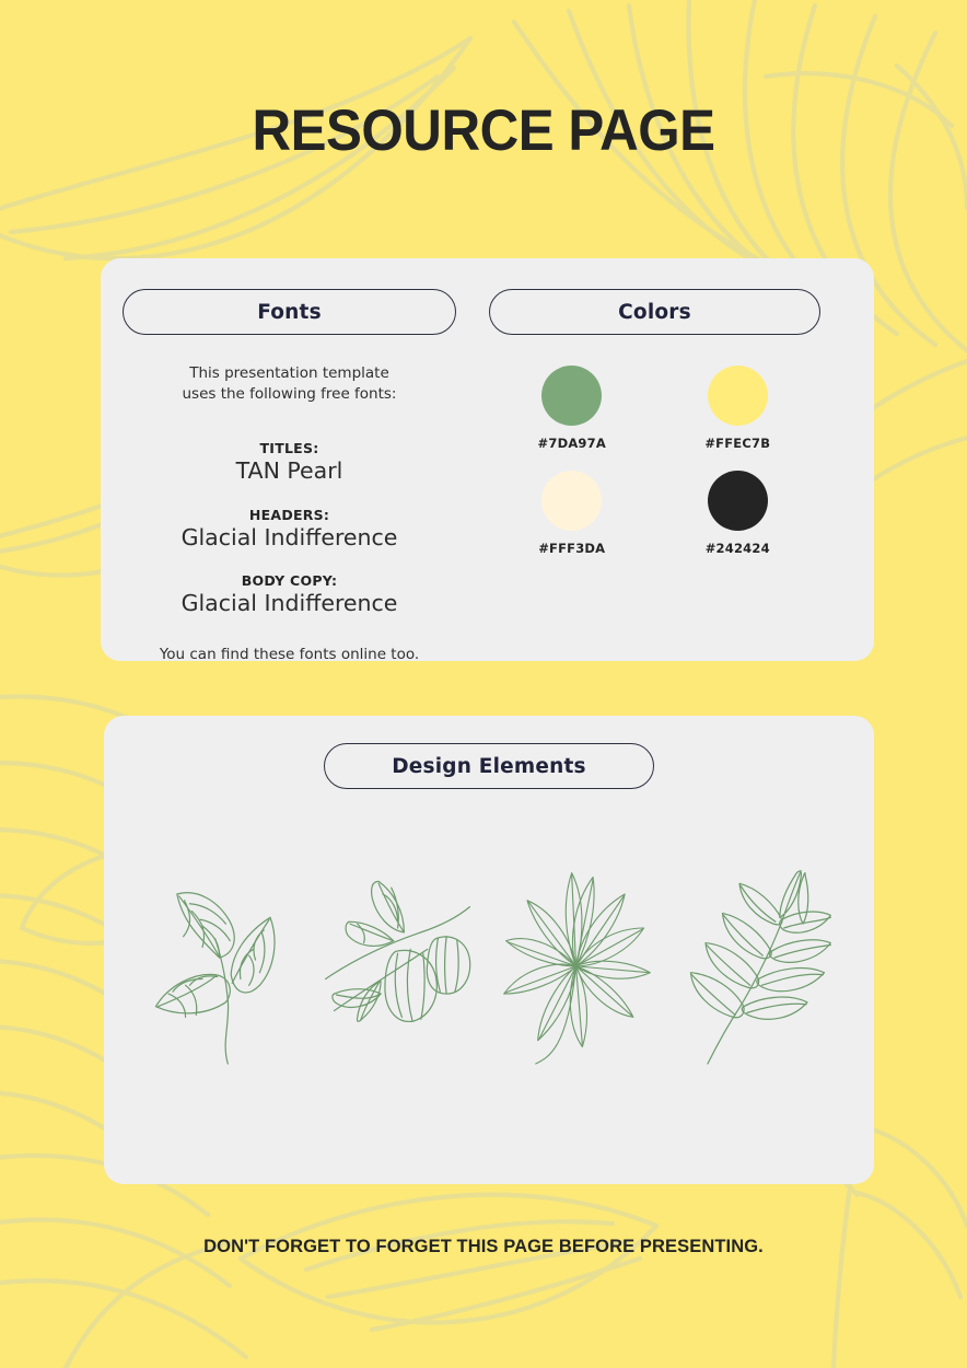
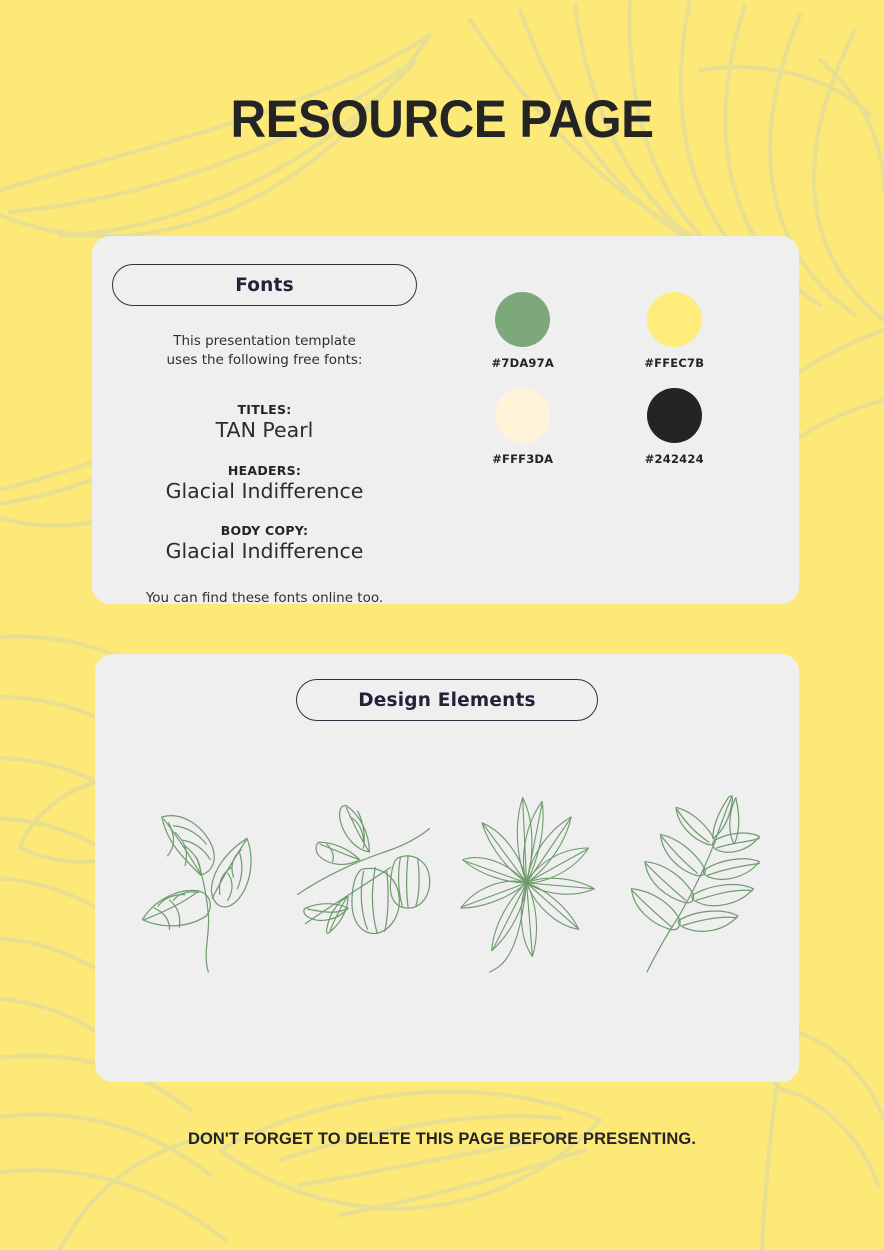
  RESOURCE PAGE
  Fonts
  This presentation template
  uses the following free fonts:
  TITLES:
  TAN Pearl
  HEADERS:
  Glacial Indifference
  BODY COPY:
  Glacial Indifference
  You can find these fonts online too.
- Colors
  #7DA97A
  #FFEC7B
  #FFF3DA
  #242424
  Design Elements
- DON'T FORGET TO FORGET THIS PAGE BEFORE PRESENTING.
+ DON'T FORGET TO DELETE THIS PAGE BEFORE PRESENTING.
